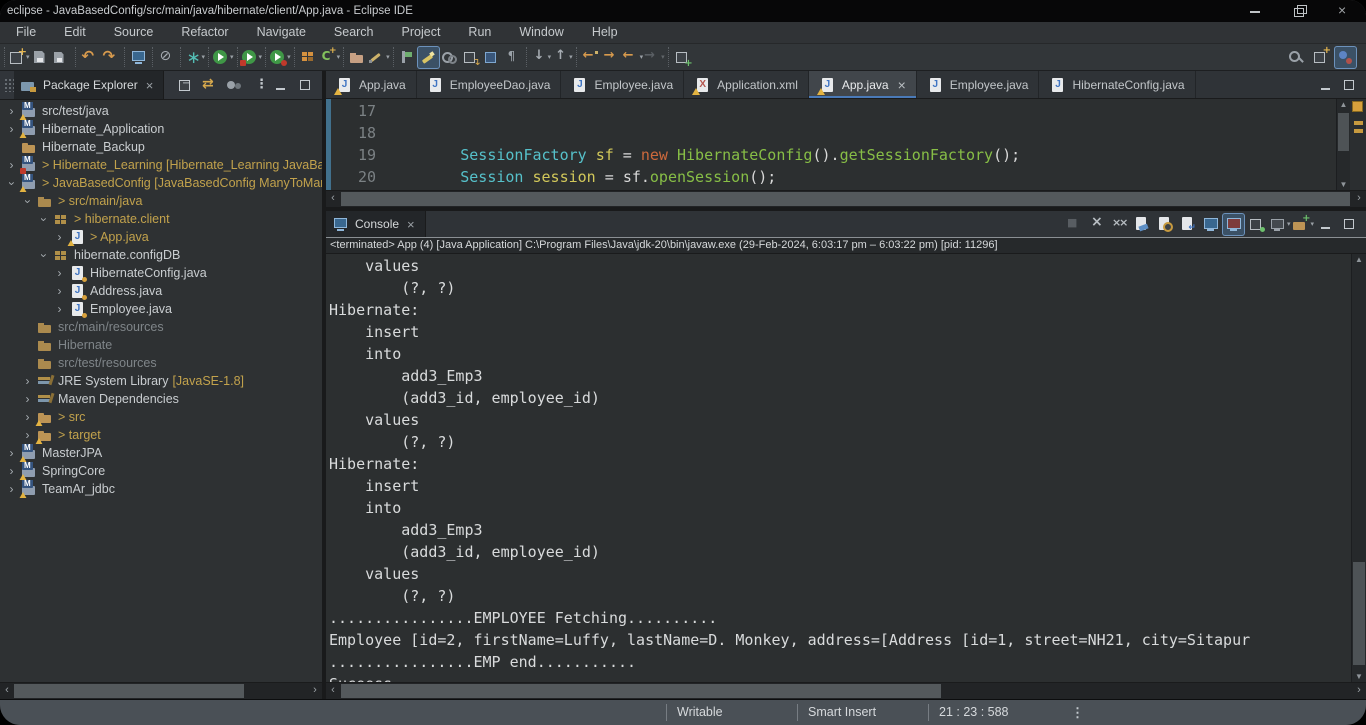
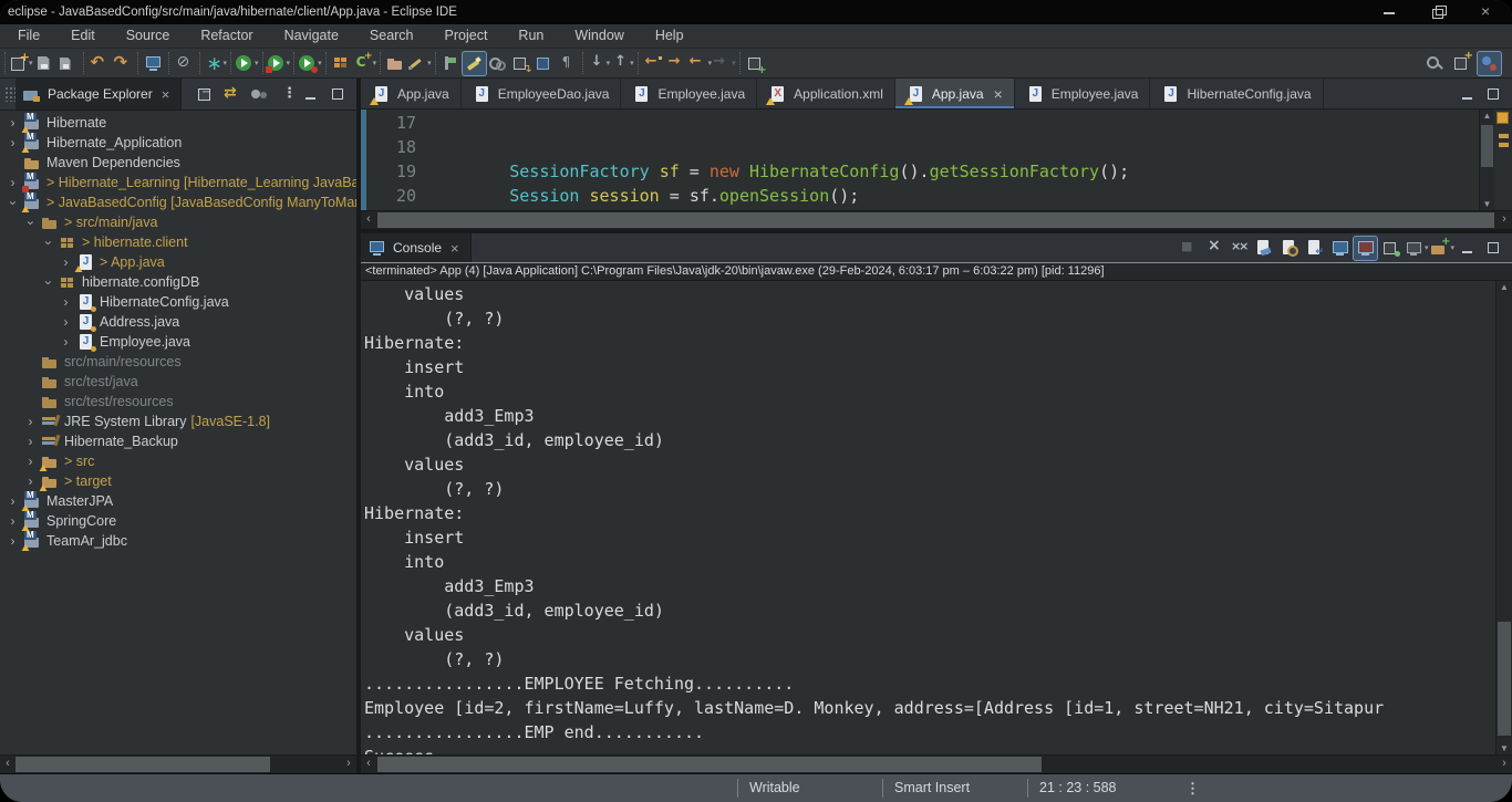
  eclipse - JavaBasedConfig/src/main/java/hibernate/client/App.java - Eclipse IDE
  File
  Edit
  Source
  Refactor
  Navigate
  Search
  Project
  Run
  Window
  Help
  Package Explorer
  ×
  ›
- src/test/java
+ Hibernate
  ›
  Hibernate_Application
- Hibernate_Backup
+ Maven Dependencies
  ›
  > Hibernate_Learning [Hibernate_Learning JavaB
  > JavaBasedConfig [JavaBasedConfig ManyToMa
  > src/main/java
  > hibernate.client
  ›
  > App.java
  hibernate.configDB
  ›
  HibernateConfig.java
  ›
  Address.java
  ›
  Employee.java
  src/main/resources
- Hibernate
+ src/test/java
  src/test/resources
  ›
  JRE System Library
  [JavaSE-1.8]
  ›
- Maven Dependencies
+ Hibernate_Backup
  ›
  > src
  ›
  > target
  ›
  MasterJPA
  ›
  SpringCore
  ›
  TeamAr_jdbc
  ‹
  ›
  App.java
  EmployeeDao.java
  Employee.java
  Application.xml
  App.java
  ×
  Employee.java
  HibernateConfig.java
  17
  18
  19
  SessionFactory sf = new HibernateConfig().getSessionFactory();
  20
  Session session = sf.openSession();
  ▲
  ▼
  ‹
  ›
  Console
  ×
  <terminated> App (4) [Java Application] C:\Program Files\Java\jdk-20\bin\javaw.exe (29-Feb-2024, 6:03:17 pm – 6:03:22 pm) [pid: 11296]
  values
  (?, ?)
  Hibernate:
  insert
  into
  add3_Emp3
  (add3_id, employee_id)
  values
  (?, ?)
  Hibernate:
  insert
  into
  add3_Emp3
  (add3_id, employee_id)
  values
  (?, ?)
  ................EMPLOYEE Fetching..........
  Employee [id=2, firstName=Luffy, lastName=D. Monkey, address=[Address [id=1, street=NH21, city=Sitapur
  ................EMP end...........
  ▲
  ▼
  ‹
  ›
  Writable Smart Insert 21 : 23 : 588
  ⋮
